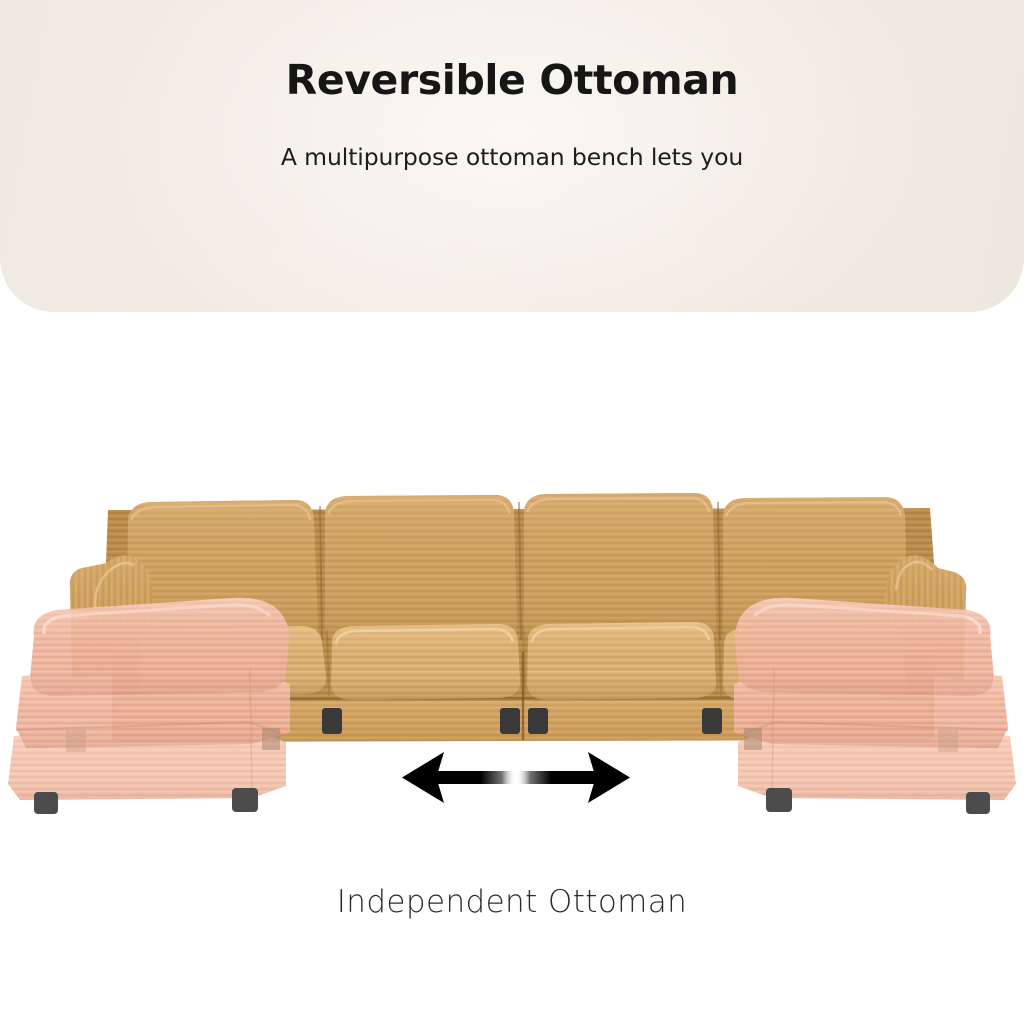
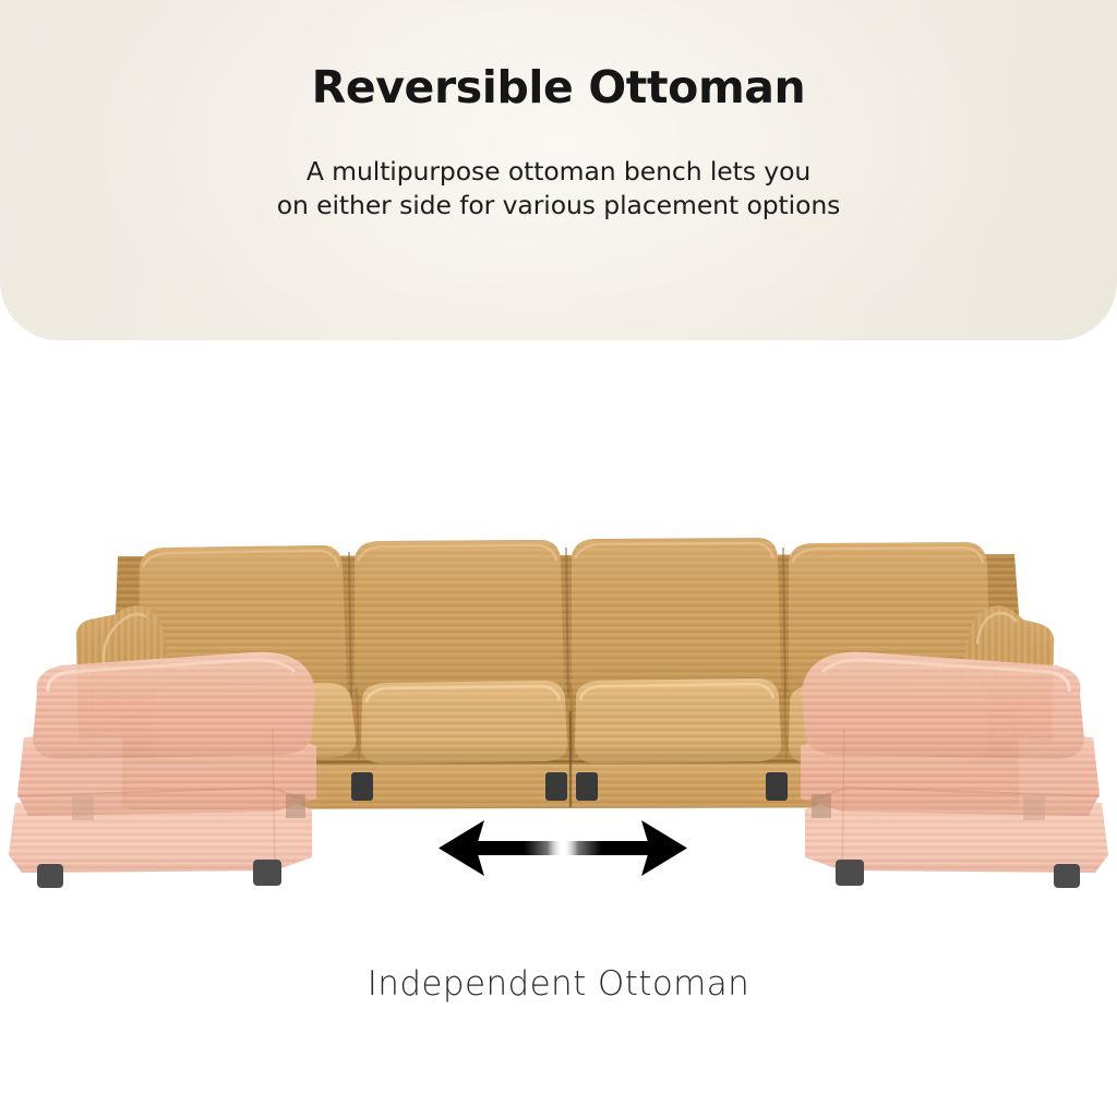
  Reversible Ottoman
  A multipurpose ottoman bench lets you
+ on either side for various placement options
  Independent Ottoman
